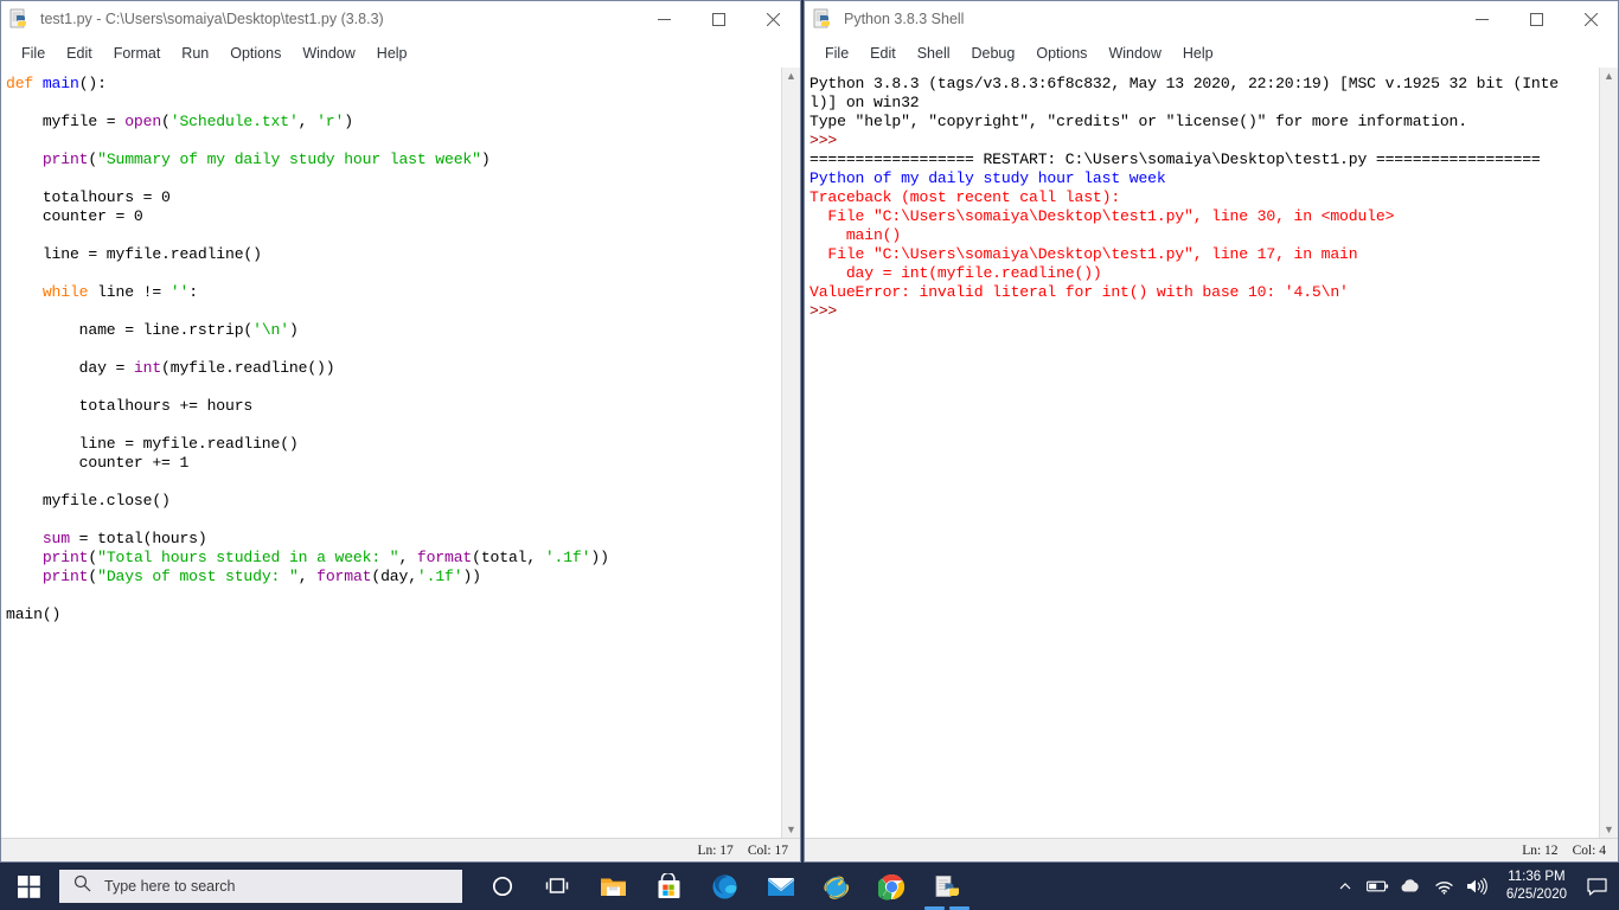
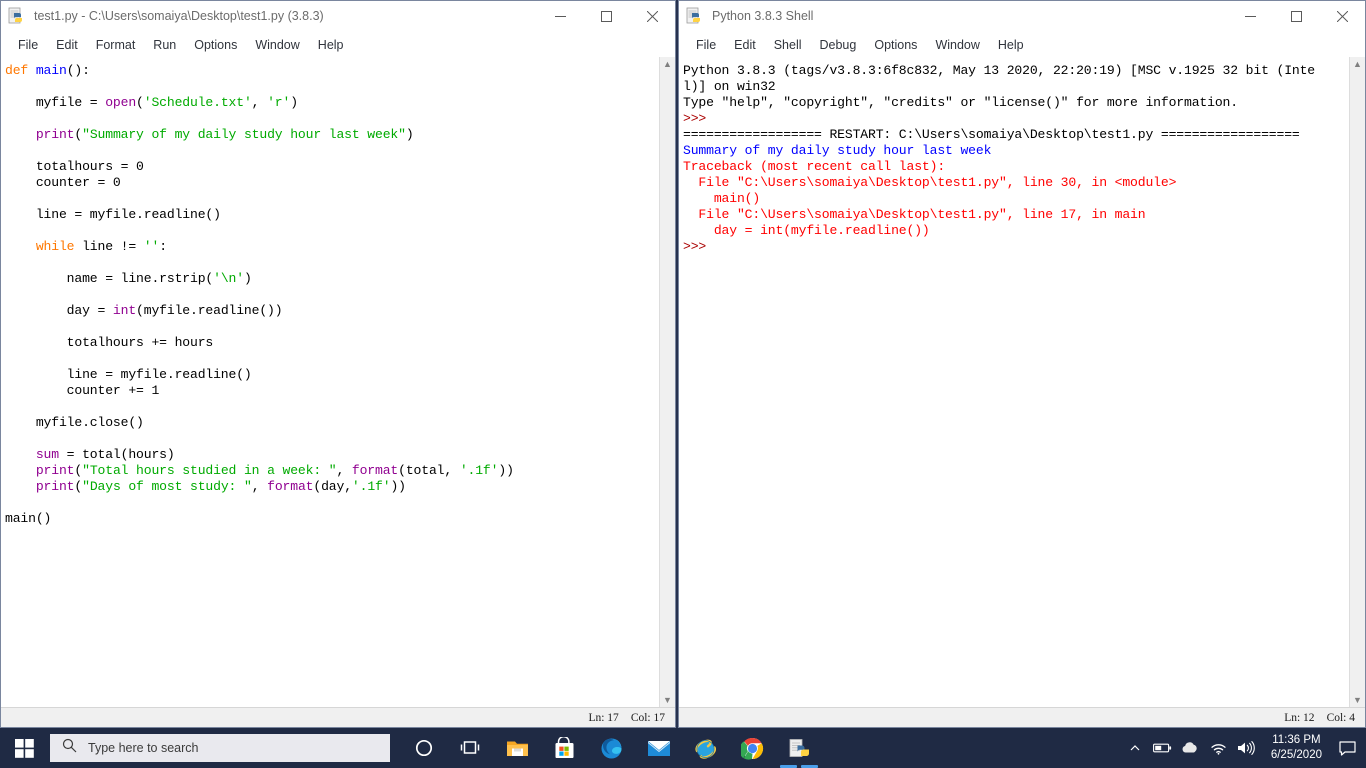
  test1.py - C:\Users\somaiya\Desktop\test1.py (3.8.3)
  File
  Edit
  Format
  Run
  Options
  Window
  Help
  def main():
  myfile = open('Schedule.txt', 'r')
  print("Summary of my daily study hour last week")
  totalhours = 0
  counter = 0
  line = myfile.readline()
  while line != '':
  name = line.rstrip('\n')
  day = int(myfile.readline())
  totalhours += hours
  line = myfile.readline()
  counter += 1
  myfile.close()
  sum = total(hours)
  print("Total hours studied in a week: ", format(total, '.1f'))
  print("Days of most study: ", format(day,'.1f'))
  main()
  ▲
  ▼
  Ln: 17
  Col: 17
  Python 3.8.3 Shell
  File
  Edit
  Shell
  Debug
  Options
  Window
  Help
  Python 3.8.3 (tags/v3.8.3:6f8c832, May 13 2020, 22:20:19) [MSC v.1925 32 bit (Inte
  l)] on win32
  Type "help", "copyright", "credits" or "license()" for more information.
  >>>
  ================== RESTART: C:\Users\somaiya\Desktop\test1.py ==================
- Python of my daily study hour last week
+ Summary of my daily study hour last week
  Traceback (most recent call last):
  File "C:\Users\somaiya\Desktop\test1.py", line 30, in <module>
  main()
  File "C:\Users\somaiya\Desktop\test1.py", line 17, in main
  day = int(myfile.readline())
- ValueError: invalid literal for int() with base 10: '4.5\n'
  >>>
  ▲
  ▼
  Ln: 12
  Col: 4
  Type here to search
  11:36 PM
  6/25/2020
